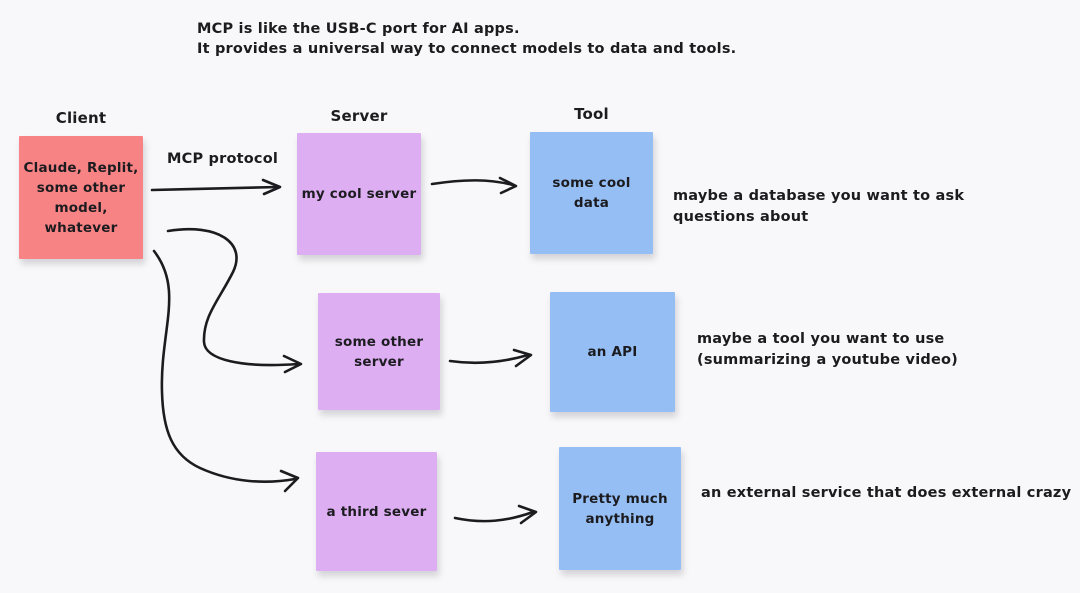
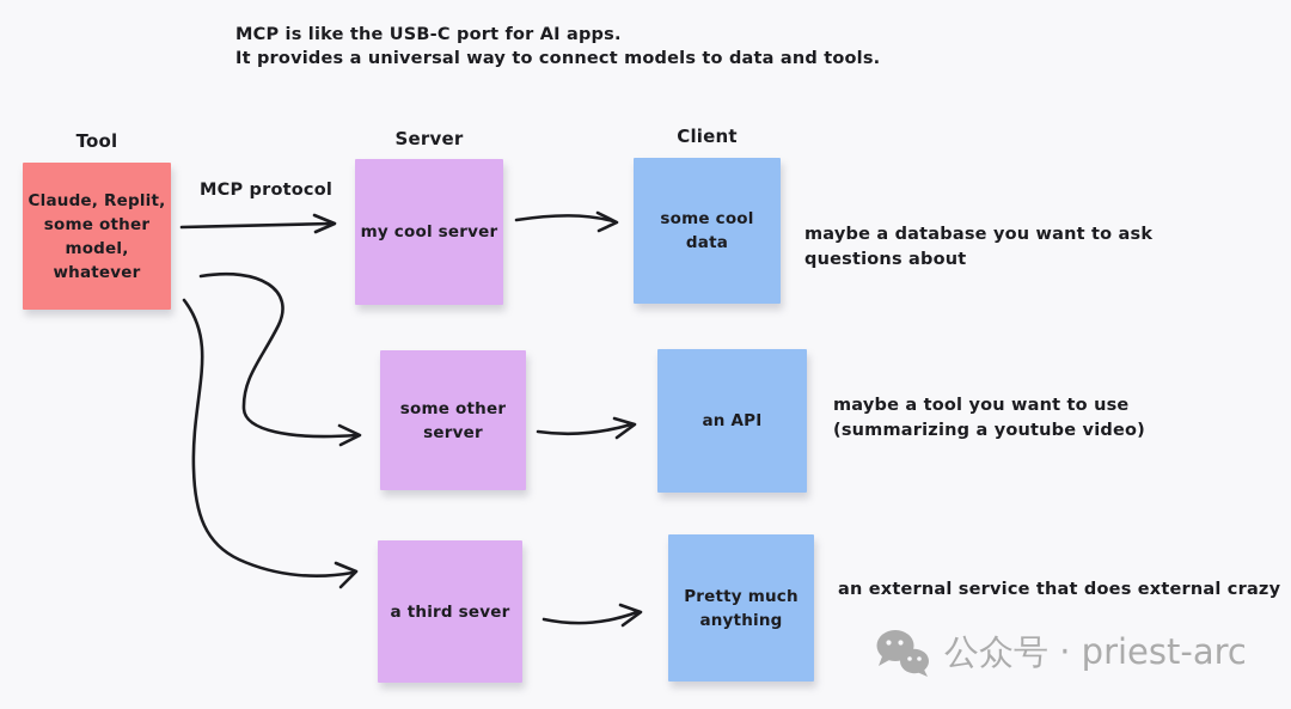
  MCP is like the USB-C port for AI apps.
  It provides a universal way to connect models to data and tools.
- Client
+ Tool
  Server
- Tool
+ Client
  MCP protocol
  Claude, Replit,
  some other
  model,
  whatever
  my cool server
  some cool
  data
  maybe a database you want to ask
  questions about
  some other
  server
  an API
  maybe a tool you want to use
  (summarizing a youtube video)
  a third sever
  Pretty much
  anything
  an external service that does external crazy
+ 公众号 · priest-arc
